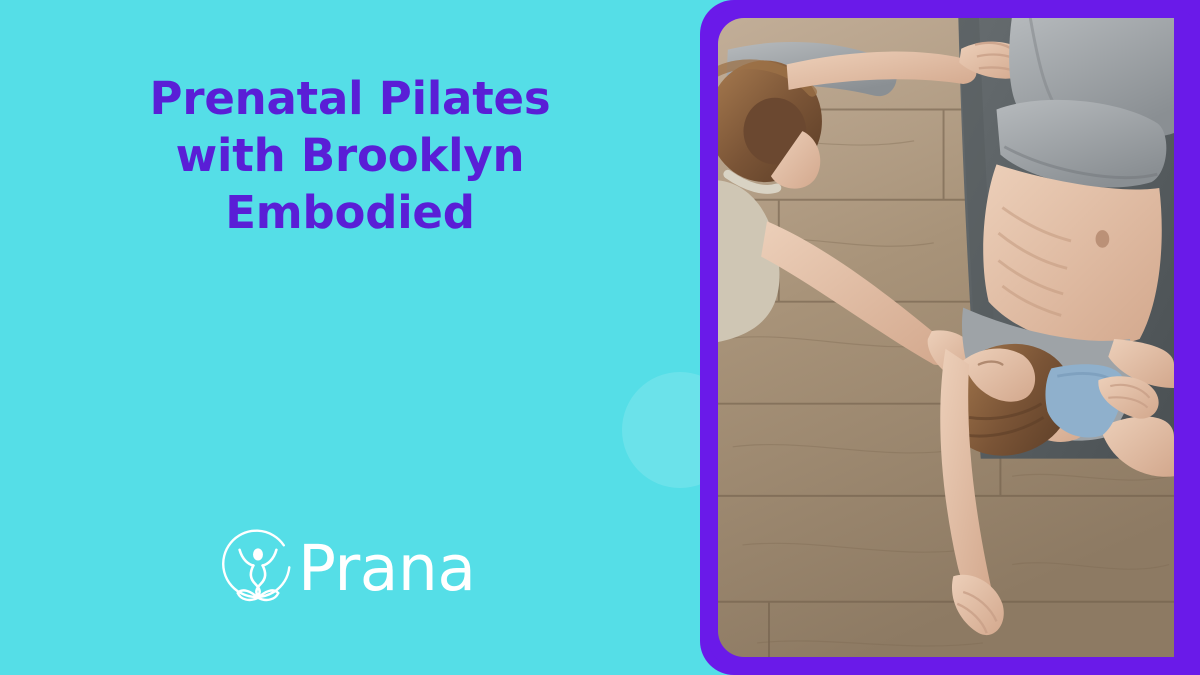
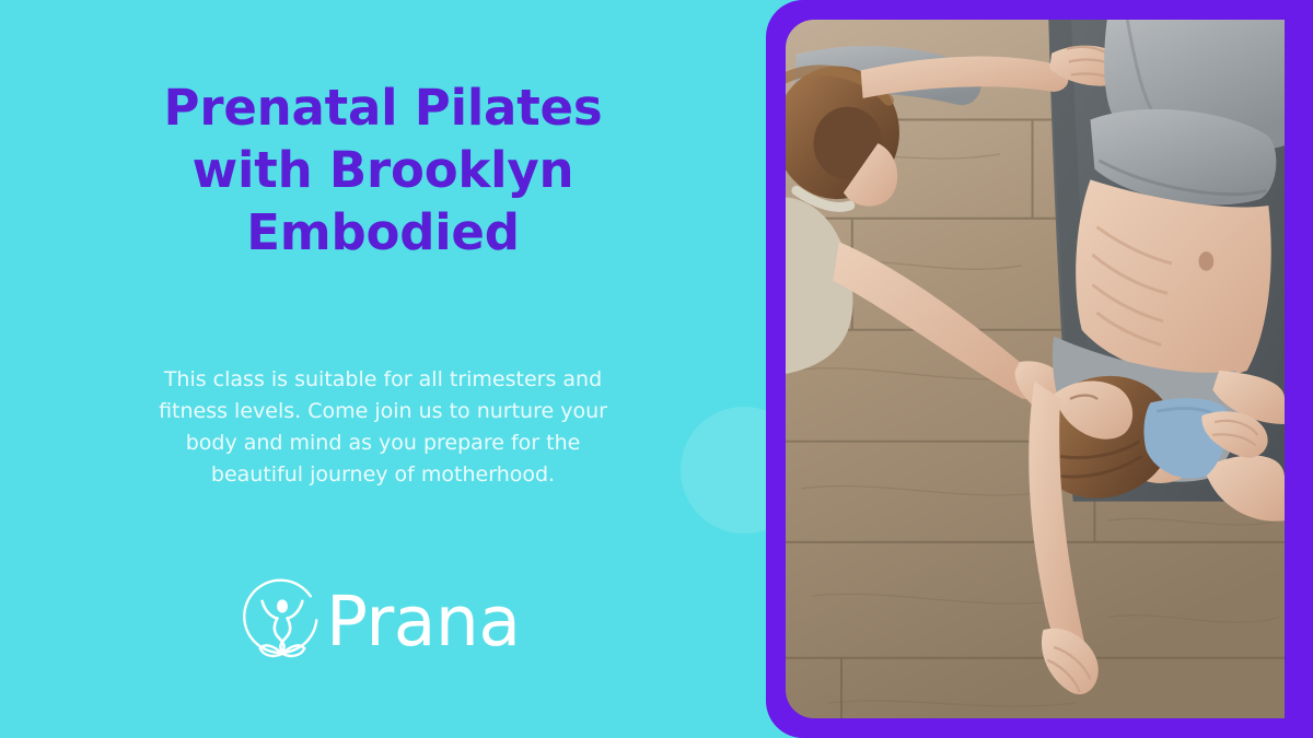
  Prenatal Pilates
  with Brooklyn
  Embodied
+ This class is suitable for all trimesters and
+ fitness levels. Come join us to nurture your
+ body and mind as you prepare for the
+ beautiful journey of motherhood.
  Prana
